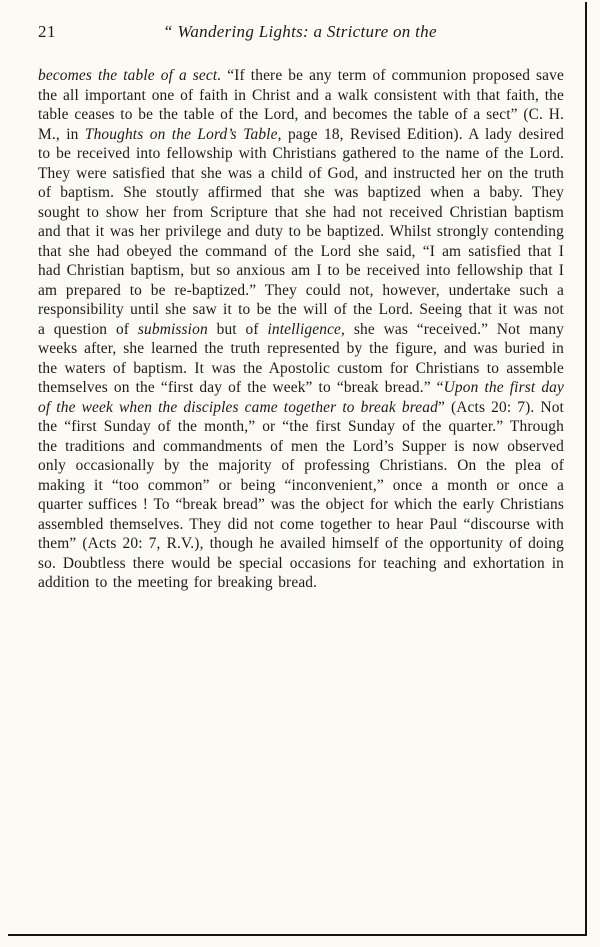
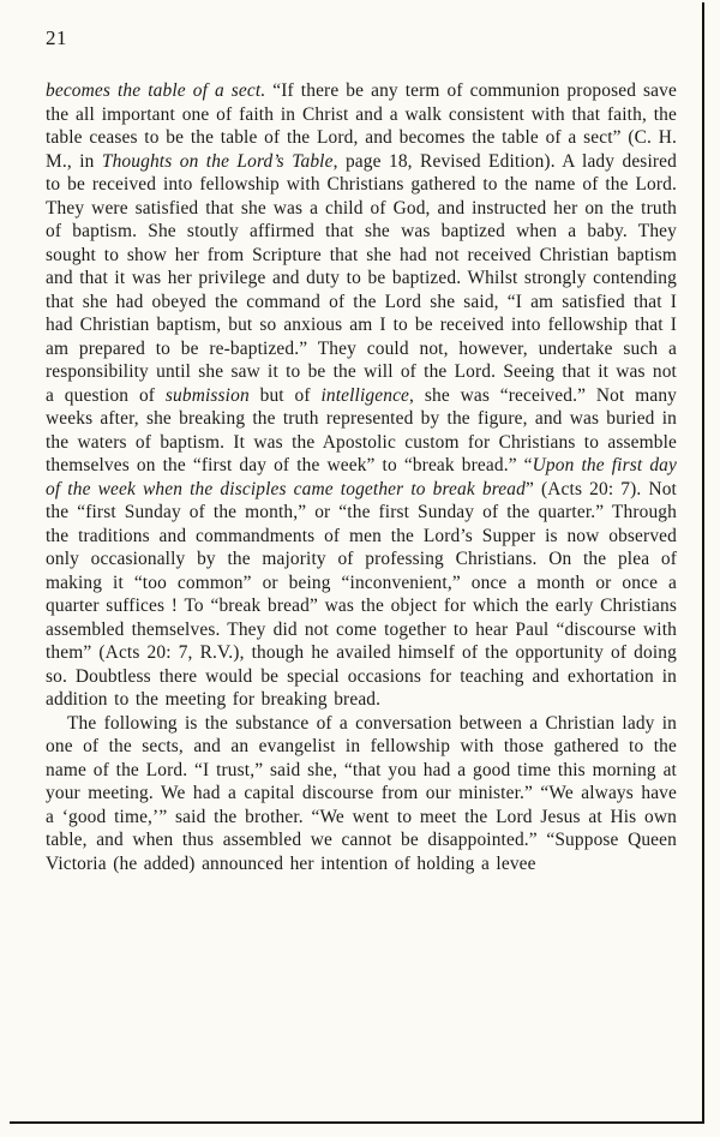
  21
- “ Wandering Lights: a Stricture on the
- becomes the table of a sect. “If there be any term of communion proposed save the all important one of faith in Christ and a walk consistent with that faith, the table ceases to be the table of the Lord, and becomes the table of a sect” (C. H. M., in Thoughts on the Lord’s Table, page 18, Revised Edition). A lady desired to be received into fellowship with Christians gathered to the name of the Lord. They were satisfied that she was a child of God, and instructed her on the truth of baptism. She stoutly affirmed that she was baptized when a baby. They sought to show her from Scripture that she had not received Christian baptism and that it was her privilege and duty to be baptized. Whilst strongly contending that she had obeyed the command of the Lord she said, “I am satisfied that I had Christian baptism, but so anxious am I to be received into fellowship that I am prepared to be re-baptized.” They could not, however, undertake such a responsibility until she saw it to be the will of the Lord. Seeing that it was not a question of submission but of intelligence, she was “received.” Not many weeks after, she learned the truth represented by the figure, and was buried in the waters of baptism. It was the Apostolic custom for Christians to assemble themselves on the “first day of the week” to “break bread.” “Upon the first day of the week when the disciples came together to break bread” (Acts 20: 7). Not the “first Sunday of the month,” or “the first Sunday of the quarter.” Through the traditions and commandments of men the Lord’s Supper is now observed only occasionally by the majority of professing Christians. On the plea of making it “too common” or being “inconvenient,” once a month or once a quarter suffices ! To “break bread” was the object for which the early Christians assembled themselves. They did not come together to hear Paul “discourse with them” (Acts 20: 7, R.V.), though he availed himself of the opportunity of doing so. Doubtless there would be special occasions for teaching and exhortation in addition to the meeting for breaking bread.
+ becomes the table of a sect. “If there be any term of communion proposed save the all important one of faith in Christ and a walk consistent with that faith, the table ceases to be the table of the Lord, and becomes the table of a sect” (C. H. M., in Thoughts on the Lord’s Table, page 18, Revised Edition). A lady desired to be received into fellowship with Christians gathered to the name of the Lord. They were satisfied that she was a child of God, and instructed her on the truth of baptism. She stoutly affirmed that she was baptized when a baby. They sought to show her from Scripture that she had not received Christian baptism and that it was her privilege and duty to be baptized. Whilst strongly contending that she had obeyed the command of the Lord she said, “I am satisfied that I had Christian baptism, but so anxious am I to be received into fellowship that I am prepared to be re-baptized.” They could not, however, undertake such a responsibility until she saw it to be the will of the Lord. Seeing that it was not a question of submission but of intelligence, she was “received.” Not many weeks after, she breaking the truth represented by the figure, and was buried in the waters of baptism. It was the Apostolic custom for Christians to assemble themselves on the “first day of the week” to “break bread.” “Upon the first day of the week when the disciples came together to break bread” (Acts 20: 7). Not the “first Sunday of the month,” or “the first Sunday of the quarter.” Through the traditions and commandments of men the Lord’s Supper is now observed only occasionally by the majority of professing Christians. On the plea of making it “too common” or being “inconvenient,” once a month or once a quarter suffices ! To “break bread” was the object for which the early Christians assembled themselves. They did not come together to hear Paul “discourse with them” (Acts 20: 7, R.V.), though he availed himself of the opportunity of doing so. Doubtless there would be special occasions for teaching and exhortation in addition to the meeting for breaking bread.
+ The following is the substance of a conversation between a Christian lady in one of the sects, and an evangelist in fellowship with those gathered to the name of the Lord. “I trust,” said she, “that you had a good time this morning at your meeting. We had a capital discourse from our minister.” “We always have a ‘good time,’” said the brother. “We went to meet the Lord Jesus at His own table, and when thus assembled we cannot be disappointed.” “Suppose Queen Victoria (he added) announced her intention of holding a levee
